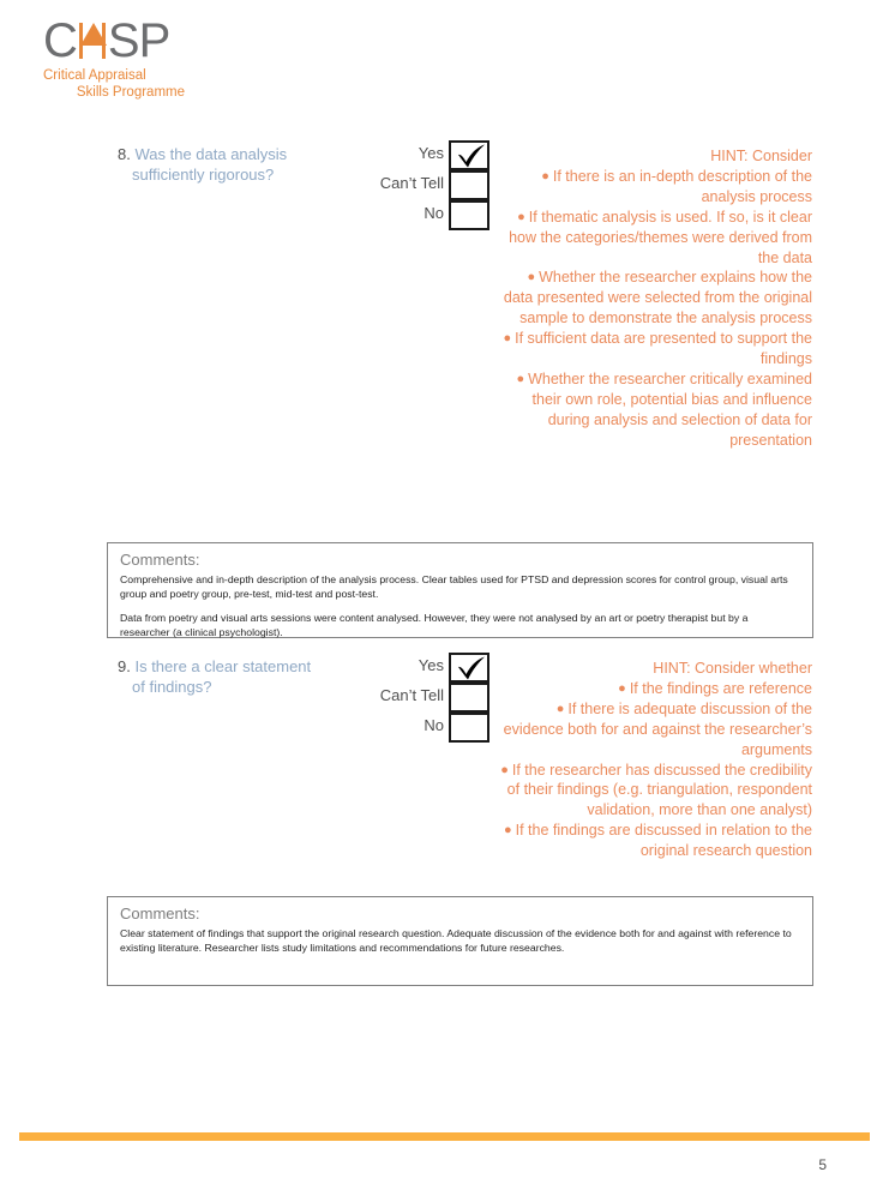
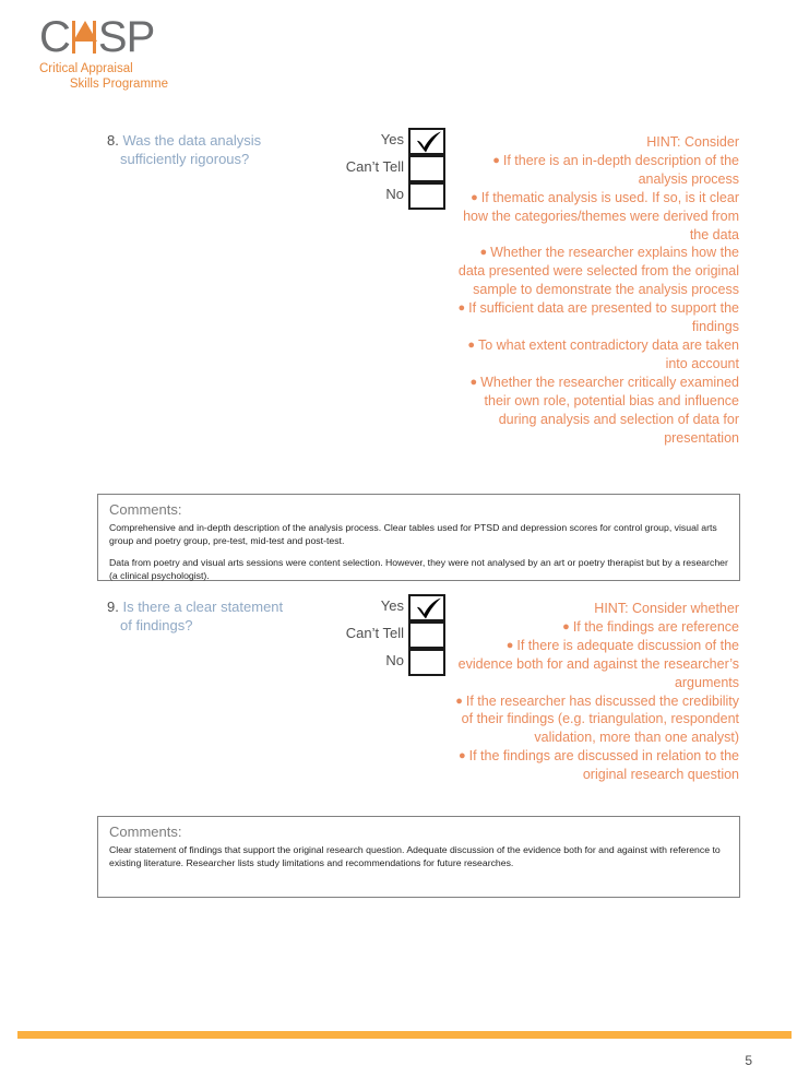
  C SP
  Critical Appraisal
  Skills Programme
  8. Was the data analysis
  sufficiently rigorous?
  Yes
  Can’t Tell
  No
  HINT: Consider
  ● If there is an in-depth description of the analysis process
  ● If thematic analysis is used. If so, is it clear how the categories/themes were derived from the data
  ● Whether the researcher explains how the data presented were selected from the original sample to demonstrate the analysis process
  ● If sufficient data are presented to support the findings
+ ● To what extent contradictory data are taken into account
  ● Whether the researcher critically examined their own role, potential bias and influence during analysis and selection of data for presentation
  Comments:
  Comprehensive and in-depth description of the analysis process. Clear tables used for PTSD and depression scores for control group, visual arts group and poetry group, pre-test, mid-test and post-test.
- Data from poetry and visual arts sessions were content analysed. However, they were not analysed by an art or poetry therapist but by a researcher (a clinical psychologist).
+ Data from poetry and visual arts sessions were content selection. However, they were not analysed by an art or poetry therapist but by a researcher (a clinical psychologist).
  9. Is there a clear statement
  of findings?
  Yes
  Can’t Tell
  No
  HINT: Consider whether
  ● If the findings are reference
  ● If there is adequate discussion of the evidence both for and against the researcher’s arguments
  ● If the researcher has discussed the credibility of their findings (e.g. triangulation, respondent validation, more than one analyst)
  ● If the findings are discussed in relation to the original research question
  Comments:
  Clear statement of findings that support the original research question. Adequate discussion of the evidence both for and against with reference to existing literature. Researcher lists study limitations and recommendations for future researches.
  5
